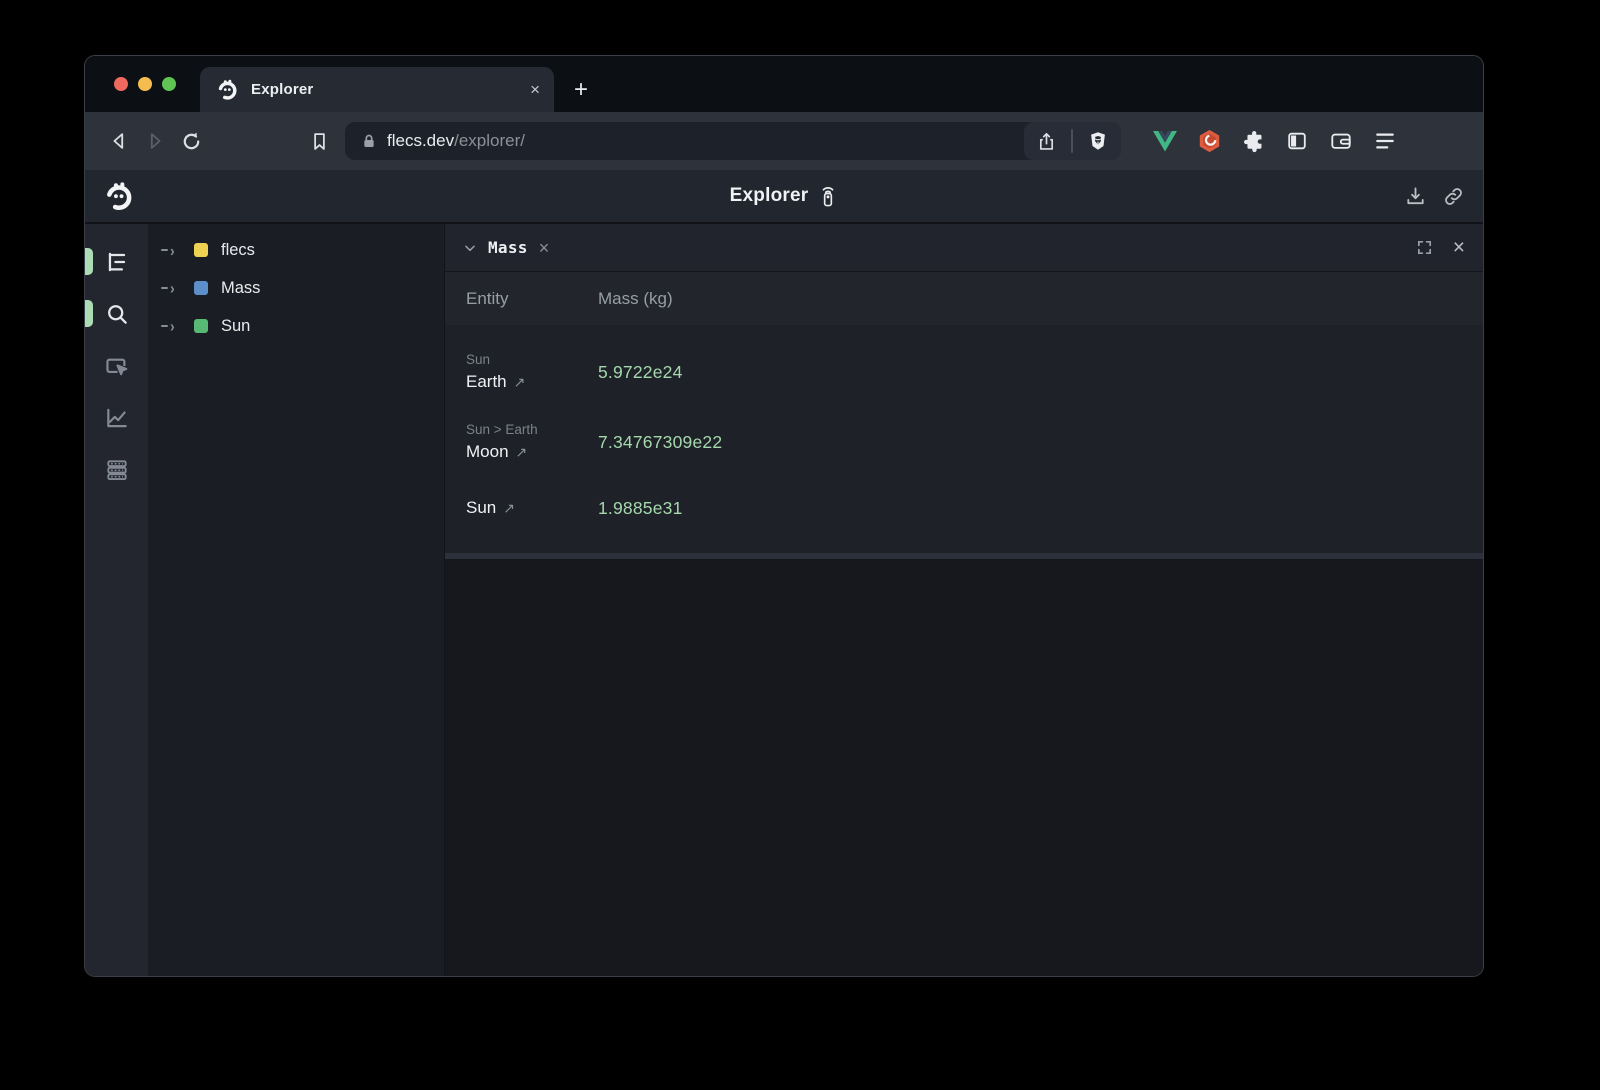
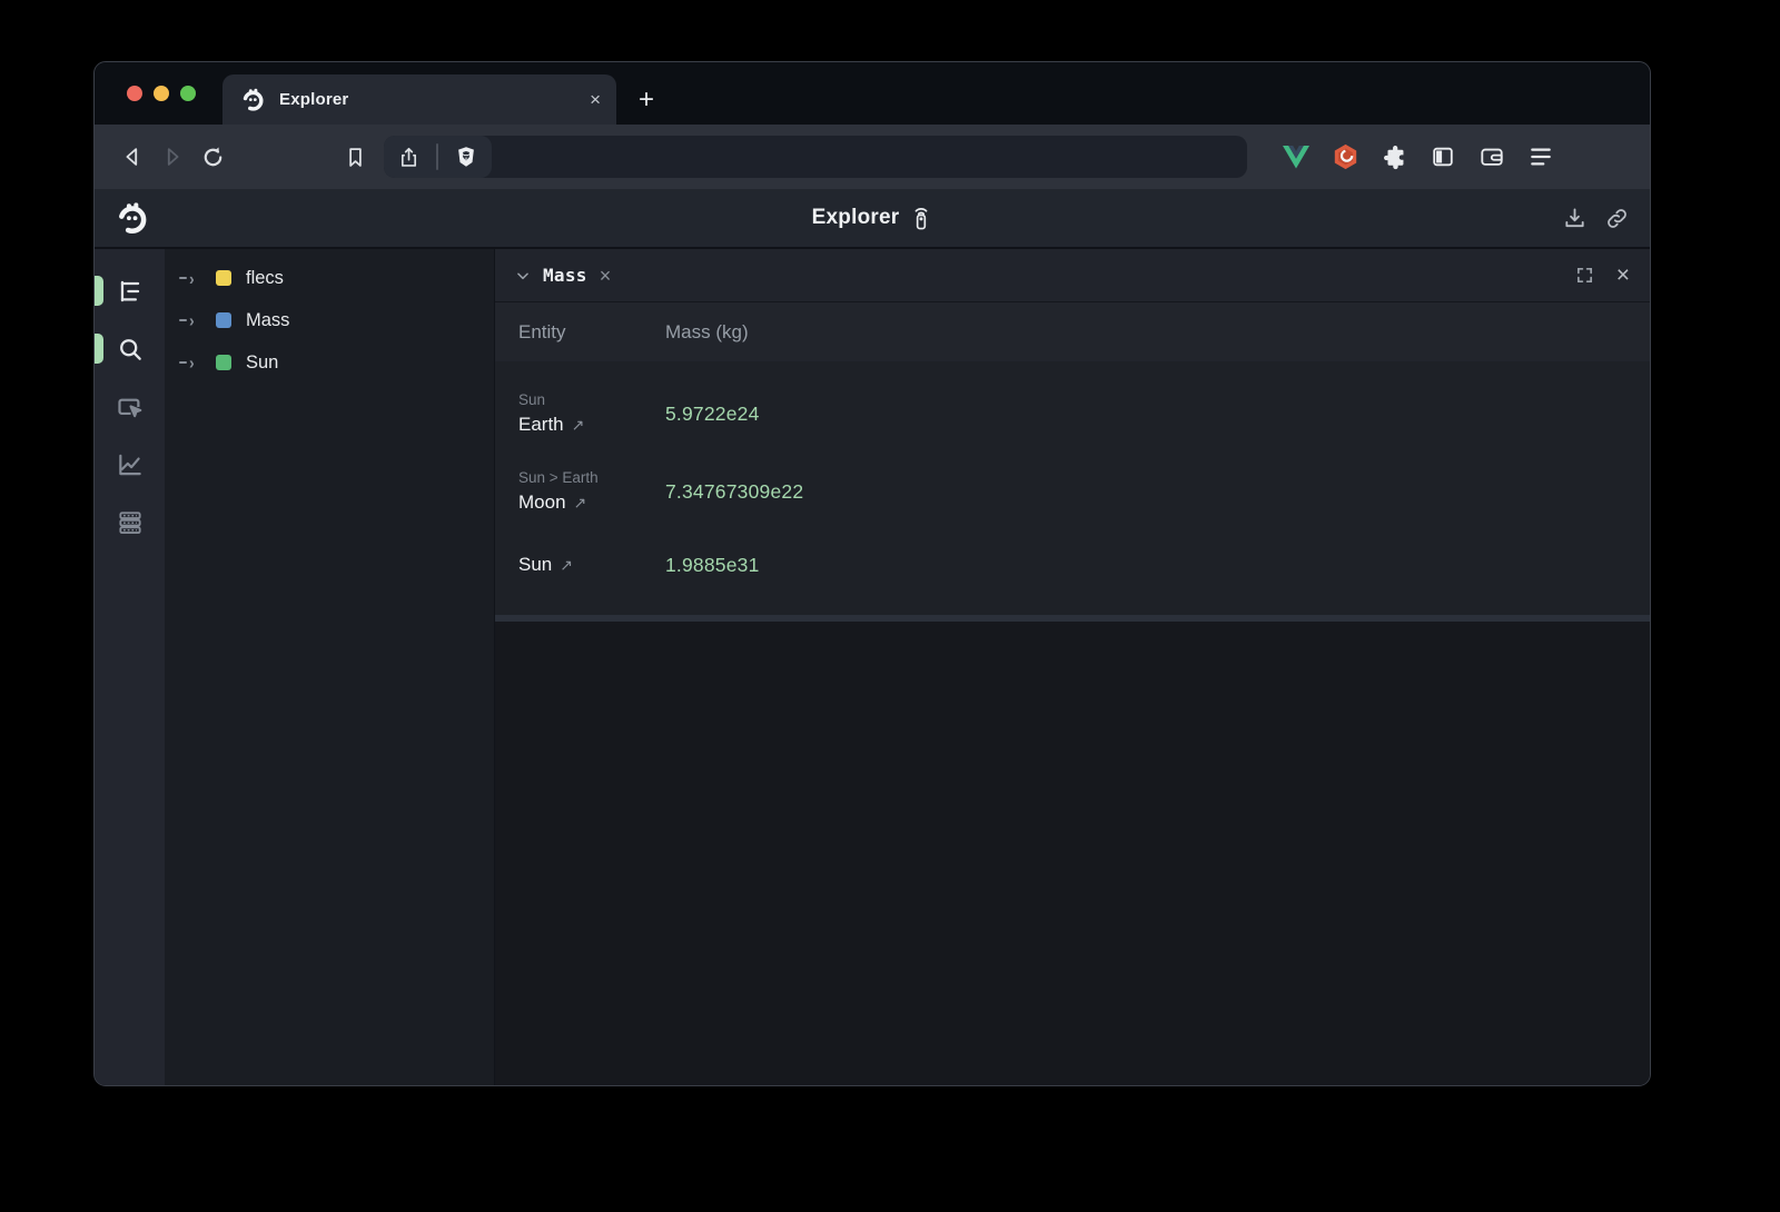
  Explorer
  ×
  +
- flecs.dev/explorer/
  Explorer
  ›
  flecs
  ›
  Mass
  ›
  Sun
  Mass
  ×
  ×
  Entity
  Mass (kg)
  Sun
  Earth
  ↗
  5.9722e24
  Sun > Earth
  Moon
  ↗
  7.34767309e22
  Sun
  ↗
  1.9885e31
